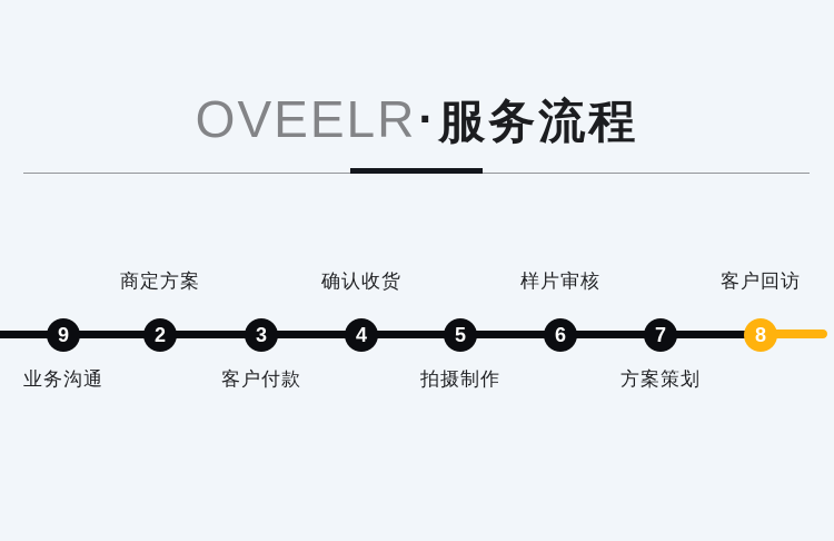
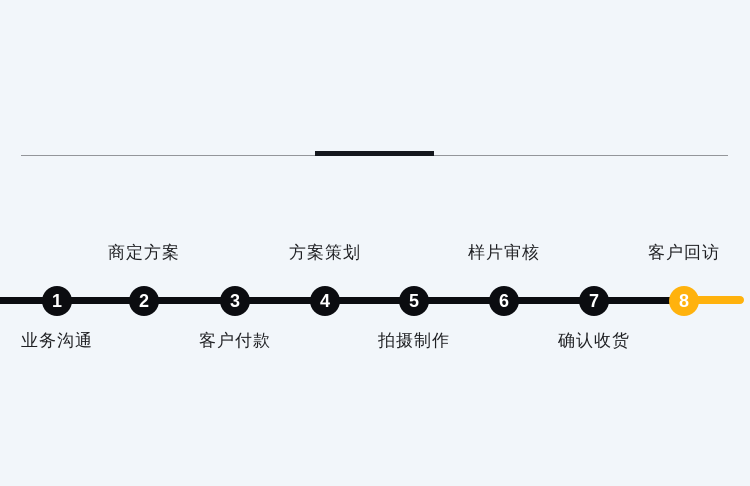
- OVEELR·服务流程
- 9
+ 1
  业务沟通
  2
  商定方案
  3
  客户付款
  4
- 确认收货
+ 方案策划
  5
  拍摄制作
  6
  样片审核
  7
- 方案策划
+ 确认收货
  8
  客户回访
